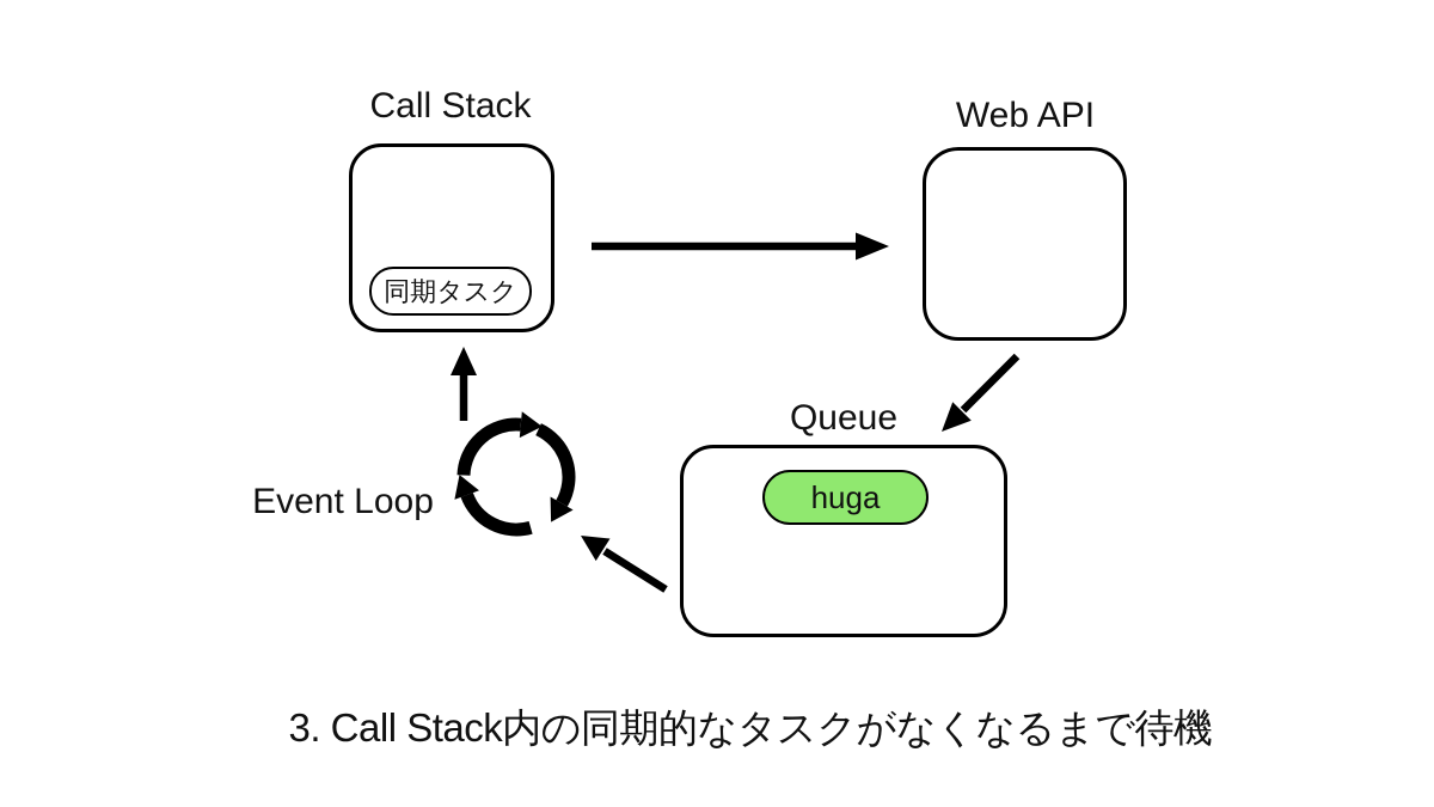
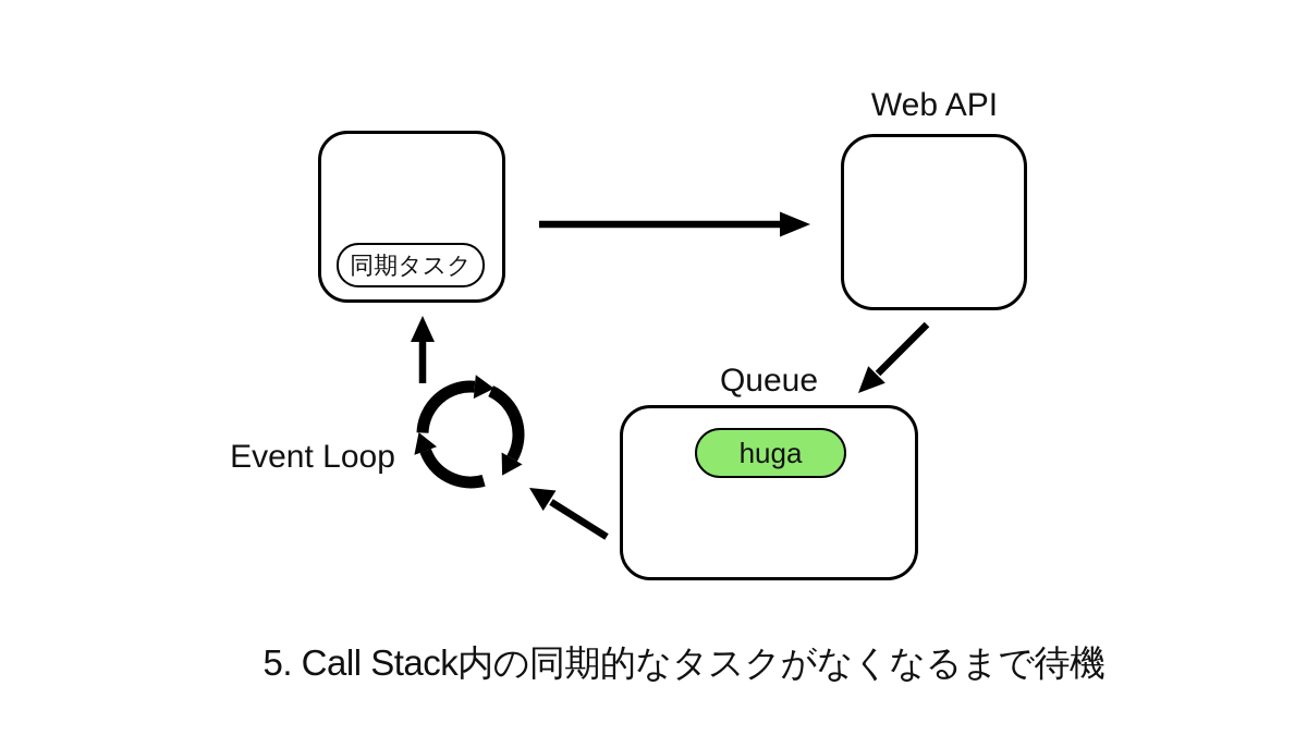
- Call Stack
  Web API
  Queue
  Event Loop
  同期タスク
  huga
- 3. Call Stack内の同期的なタスクがなくなるまで待機
+ 5. Call Stack内の同期的なタスクがなくなるまで待機
